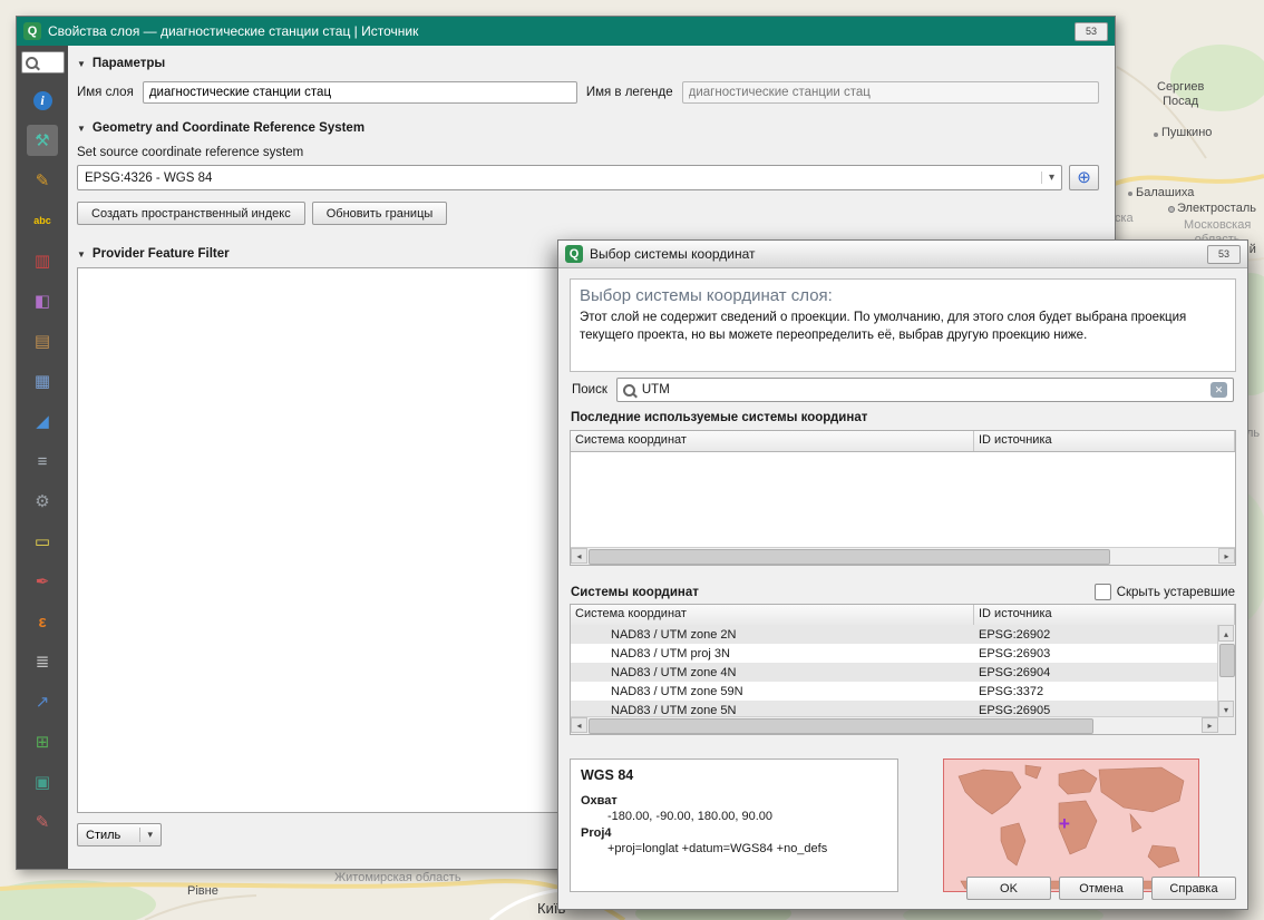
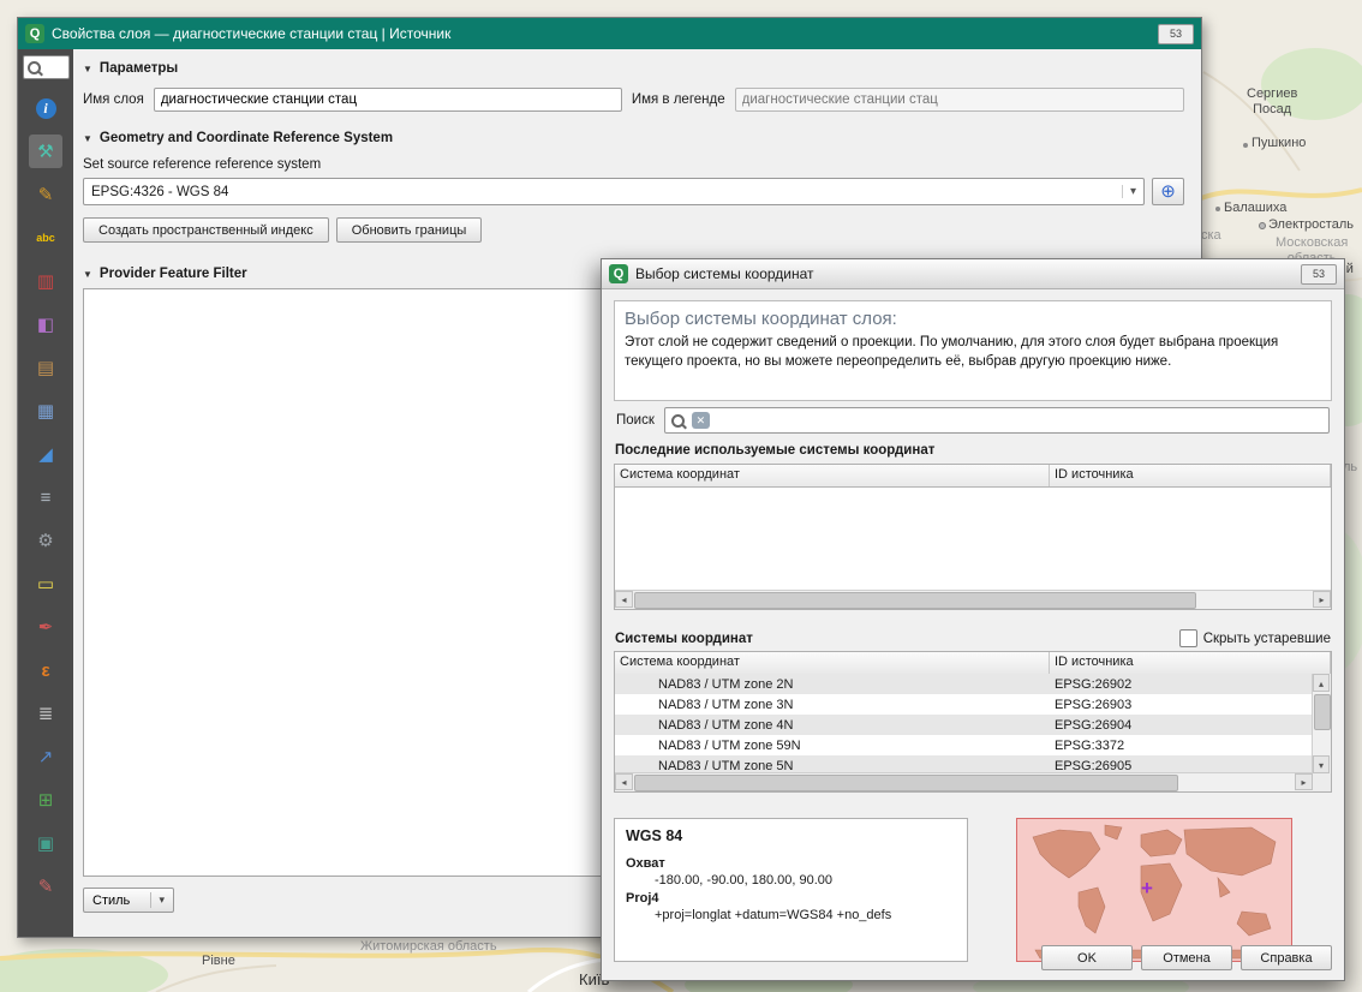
  Сергиев
  Посад
  Пушкино
  Балашиха
  Электросталь
  Московская
  ска
  Житомирская область
  Рівне
  Киї
  ль
  Q
  Свойства слоя — диагностические станции стац | Источник
  53
  i
  ⚒
  ✎
  abc
  ▥
  ◧
  ▤
  ▦
  ◢
  ≡
  ⚙
  ▭
  ✒
  ε
  ≣
  ↗
  ⊞
  ▣
  ✎
  ▼
  Параметры
  Имя слоя
  диагностические станции стац
  Имя в легенде
  диагностические станции стац
  ▼
  Geometry and Coordinate Reference System
- Set source coordinate reference system
+ Set source reference reference system
  EPSG:4326 - WGS 84
  ▾
  ⊕
  Создать пространственный индекс
  Обновить границы
  ▼
  Provider Feature Filter
  Стиль
  ▾
  Q
  Выбор системы координат
  53
  Выбор системы координат слоя:
  Этот слой не содержит сведений о проекции. По умолчанию, для этого слоя будет выбрана проекция текущего проекта, но вы можете переопределить её, выбрав другую проекцию ниже.
  Поиск
- UTM
  ✕
  Последние используемые системы координат
  Система координат
  ID источника
  ◂
  ▸
  Системы координат
  Скрыть устаревшие
  Система координат
  ID источника
  NAD83 / UTM zone 2N
  EPSG:26902
- NAD83 / UTM proj 3N
+ NAD83 / UTM zone 3N
  EPSG:26903
  NAD83 / UTM zone 4N
  EPSG:26904
  NAD83 / UTM zone 59N
  EPSG:3372
  NAD83 / UTM zone 5N
  EPSG:26905
  ▴
  ▾
  ◂
  ▸
  WGS 84
  Охват
  -180.00, -90.00, 180.00, 90.00
  Proj4
  +proj=longlat +datum=WGS84 +no_defs
  +
  OK
  Отмена
  Справка
